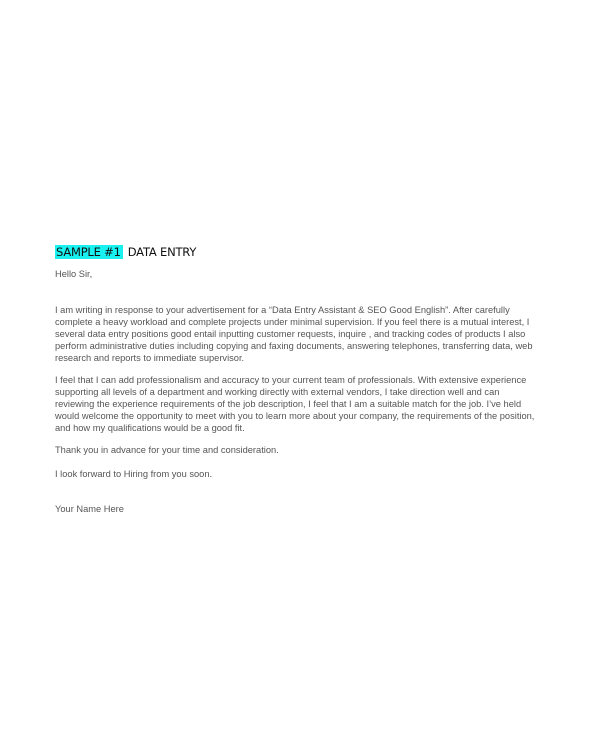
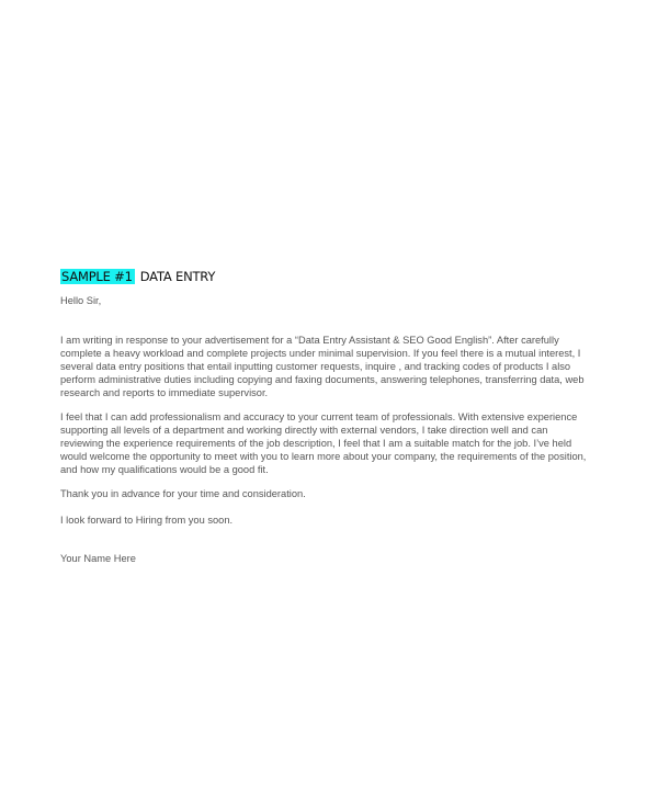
  SAMPLE #1 DATA ENTRY
  Hello Sir,
  I am writing in response to your advertisement for a “Data Entry Assistant & SEO Good English”. After carefully
  complete a heavy workload and complete projects under minimal supervision. If you feel there is a mutual interest, I
- several data entry positions good entail inputting customer requests, inquire , and tracking codes of products I also
+ several data entry positions that entail inputting customer requests, inquire , and tracking codes of products I also
  perform administrative duties including copying and faxing documents, answering telephones, transferring data, web
  research and reports to immediate supervisor.
  I feel that I can add professionalism and accuracy to your current team of professionals. With extensive experience
  supporting all levels of a department and working directly with external vendors, I take direction well and can
  reviewing the experience requirements of the job description, I feel that I am a suitable match for the job. I’ve held
  would welcome the opportunity to meet with you to learn more about your company, the requirements of the position,
  and how my qualifications would be a good fit.
  Thank you in advance for your time and consideration.
  I look forward to Hiring from you soon.
  Your Name Here
